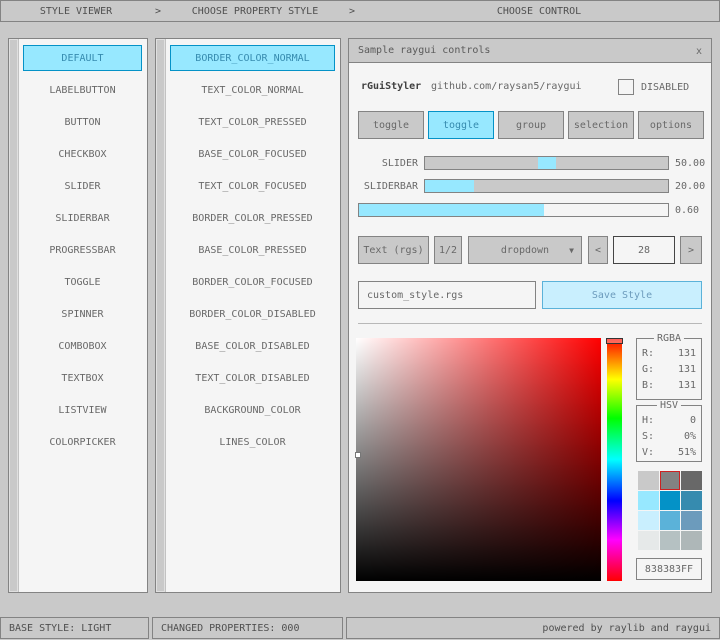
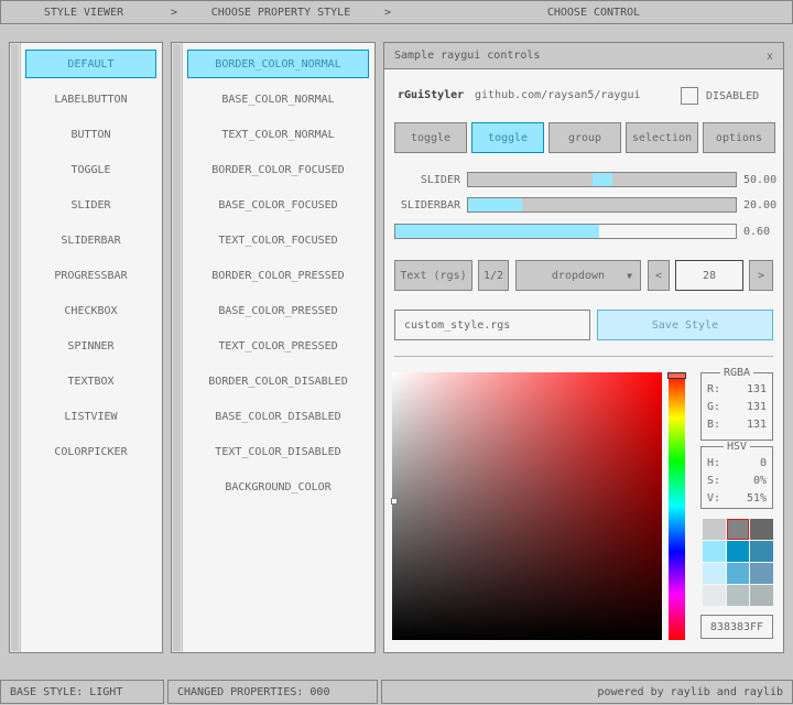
  STYLE VIEWER
  >
  CHOOSE PROPERTY STYLE
  >
  CHOOSE CONTROL
  DEFAULT
  LABELBUTTON
  BUTTON
- CHECKBOX
+ TOGGLE
  SLIDER
  SLIDERBAR
  PROGRESSBAR
- TOGGLE
+ CHECKBOX
  SPINNER
- COMBOBOX
  TEXTBOX
  LISTVIEW
  COLORPICKER
  BORDER_COLOR_NORMAL
+ BASE_COLOR_NORMAL
  TEXT_COLOR_NORMAL
- TEXT_COLOR_PRESSED
+ BORDER_COLOR_FOCUSED
  BASE_COLOR_FOCUSED
  TEXT_COLOR_FOCUSED
  BORDER_COLOR_PRESSED
  BASE_COLOR_PRESSED
- BORDER_COLOR_FOCUSED
+ TEXT_COLOR_PRESSED
  BORDER_COLOR_DISABLED
  BASE_COLOR_DISABLED
  TEXT_COLOR_DISABLED
  BACKGROUND_COLOR
- LINES_COLOR
  Sample raygui controls
  x
  rGuiStyler
  github.com/raysan5/raygui
  DISABLED
  toggle
  toggle
  group
  selection
  options
  SLIDER
  50.00
  SLIDERBAR
  20.00
  0.60
  Text (rgs)
  1/2
  dropdown
  ▼
  <
  28
  >
  custom_style.rgs
  Save Style
  RGBA
  R:
  131
  G:
  131
  B:
  131
  HSV
  H:
  0
  S:
  0%
  V:
  51%
  838383FF
  BASE STYLE: LIGHT
  CHANGED PROPERTIES: 000
- powered by raylib and raygui
+ powered by raylib and raylib
